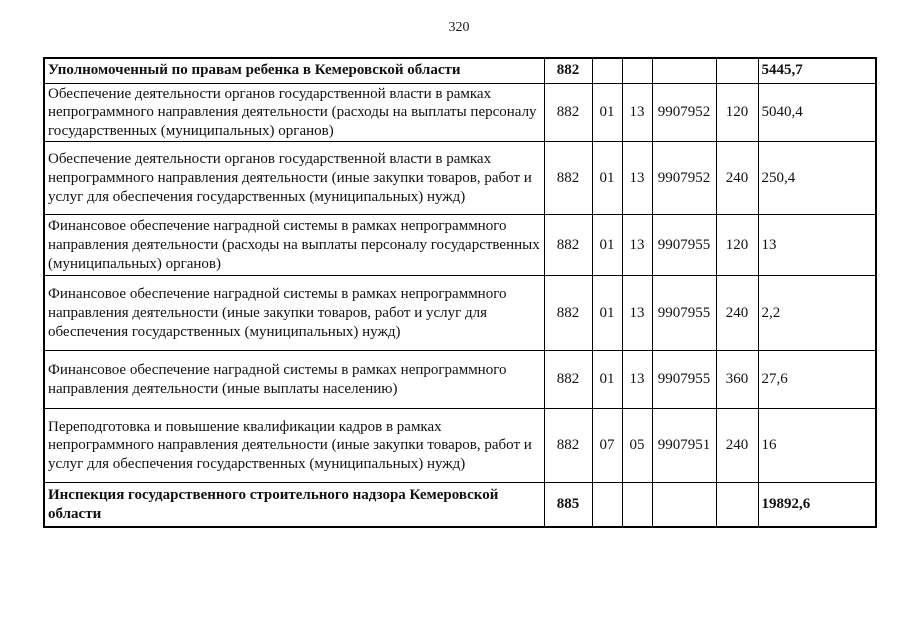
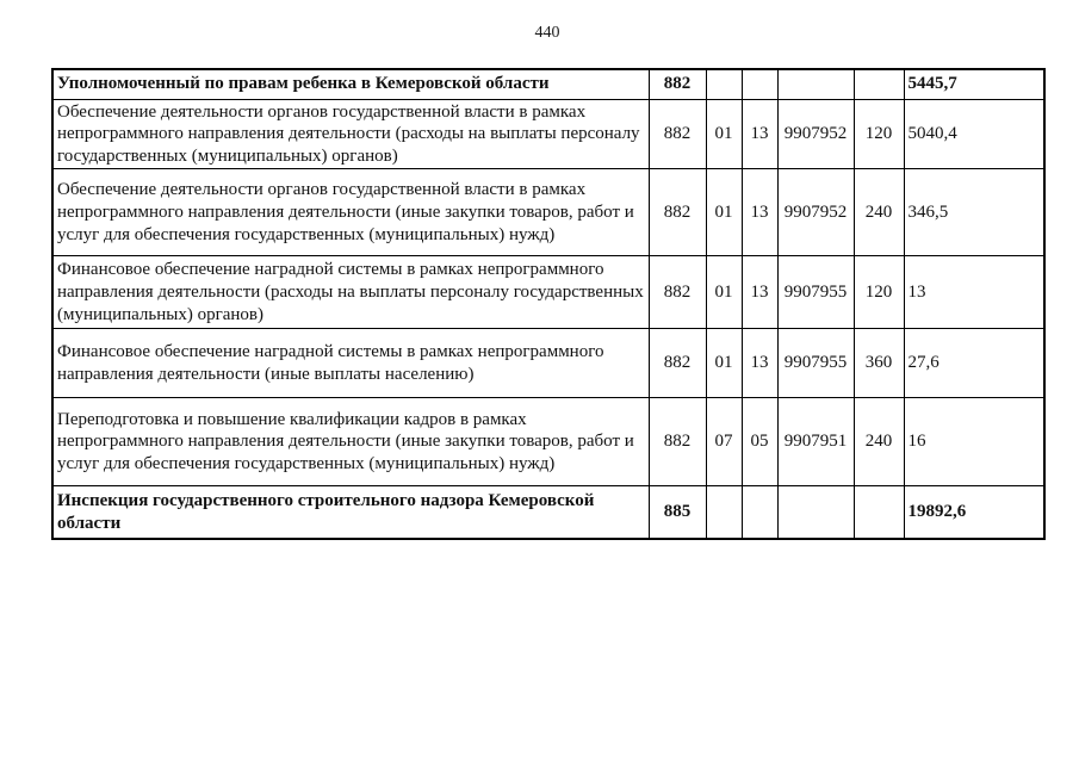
- 320
+ 440
  Уполномоченный по правам ребенка в Кемеровской области	882					5445,7
  Обеспечение деятельности органов государственной власти в рамках непрограммного направления деятельности (расходы на выплаты персоналу государственных (муниципальных) органов)	882	01	13	9907952	120	5040,4
- Обеспечение деятельности органов государственной власти в рамках непрограммного направления деятельности (иные закупки товаров, работ и услуг для обеспечения государственных (муниципальных) нужд)	882	01	13	9907952	240	250,4
+ Обеспечение деятельности органов государственной власти в рамках непрограммного направления деятельности (иные закупки товаров, работ и услуг для обеспечения государственных (муниципальных) нужд)	882	01	13	9907952	240	346,5
  Финансовое обеспечение наградной системы в рамках непрограммного направления деятельности (расходы на выплаты персоналу государственных (муниципальных) органов)	882	01	13	9907955	120	13
- Финансовое обеспечение наградной системы в рамках непрограммного направления деятельности (иные закупки товаров, работ и услуг для обеспечения государственных (муниципальных) нужд)	882	01	13	9907955	240	2,2
  Финансовое обеспечение наградной системы в рамках непрограммного направления деятельности (иные выплаты населению)	882	01	13	9907955	360	27,6
  Переподготовка и повышение квалификации кадров в рамках непрограммного направления деятельности (иные закупки товаров, работ и услуг для обеспечения государственных (муниципальных) нужд)	882	07	05	9907951	240	16
  Инспекция государственного строительного надзора Кемеровской области	885					19892,6
